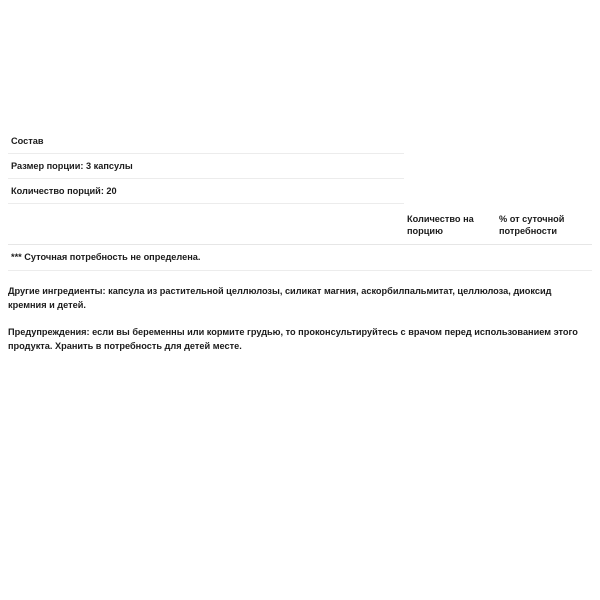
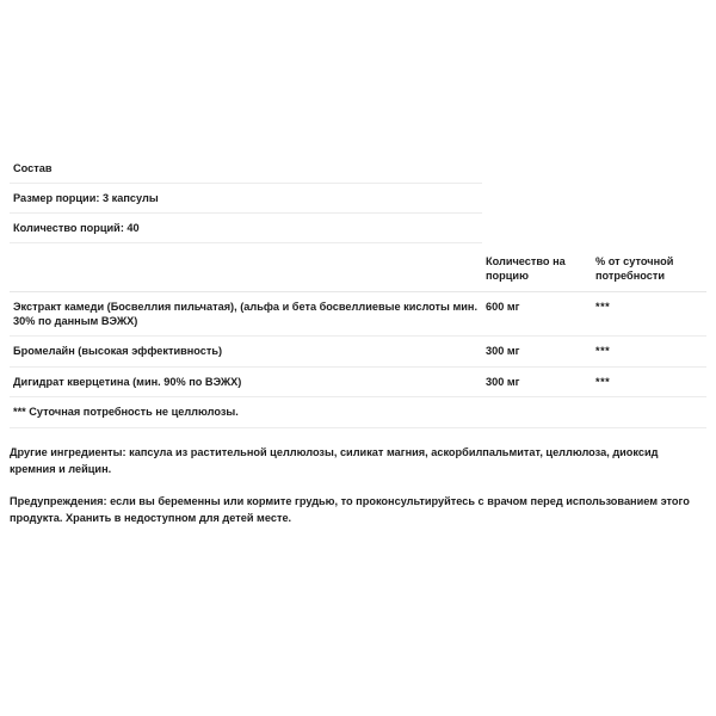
  Состав
  Размер порции: 3 капсулы
- Количество порций: 20
+ Количество порций: 40
  	Количество на порцию	% от суточной потребности
+ Экстракт камеди (Босвеллия пильчатая), (альфа и бета босвеллиевые кислоты мин. 30% по данным ВЭЖХ)	600 мг	***
+ Бромелайн (высокая эффективность)	300 мг	***
+ Дигидрат кверцетина (мин. 90% по ВЭЖХ)	300 мг	***
- *** Суточная потребность не определена.
+ *** Суточная потребность не целлюлозы.
- Другие ингредиенты: капсула из растительной целлюлозы, силикат магния, аскорбилпальмитат, целлюлоза, диоксид кремния и детей.
+ Другие ингредиенты: капсула из растительной целлюлозы, силикат магния, аскорбилпальмитат, целлюлоза, диоксид кремния и лейцин.
- Предупреждения: если вы беременны или кормите грудью, то проконсультируйтесь с врачом перед использованием этого продукта. Хранить в потребность для детей месте.
+ Предупреждения: если вы беременны или кормите грудью, то проконсультируйтесь с врачом перед использованием этого продукта. Хранить в недоступном для детей месте.
